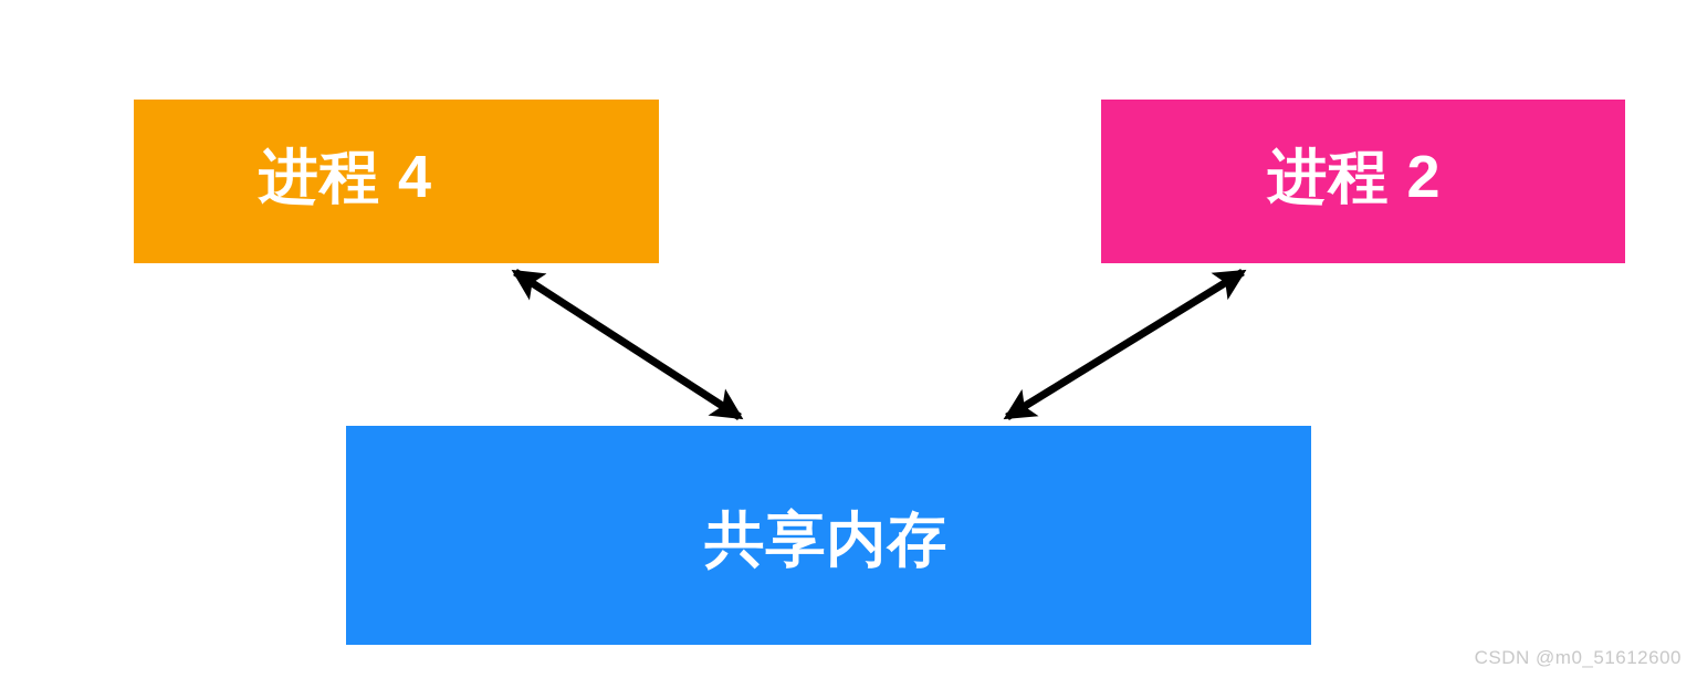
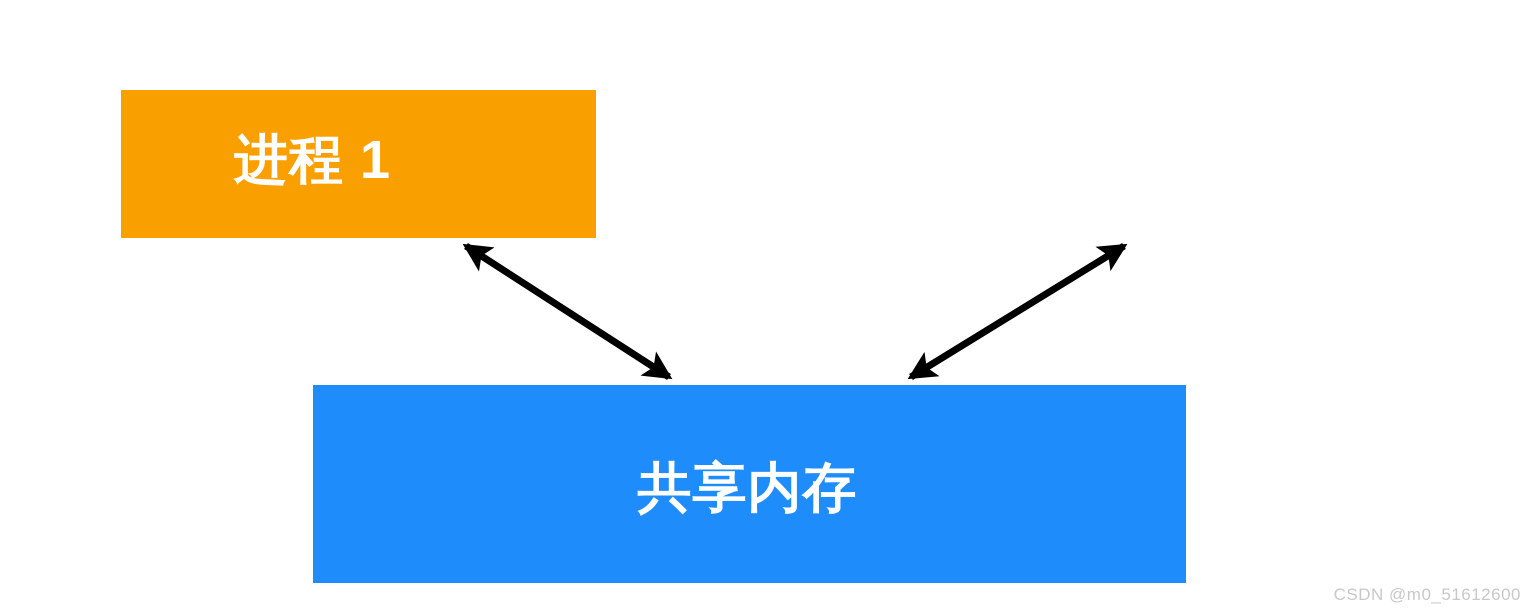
- 进程 4
+ 进程 1
- 进程 2
  共享内存
  CSDN @m0_51612600
